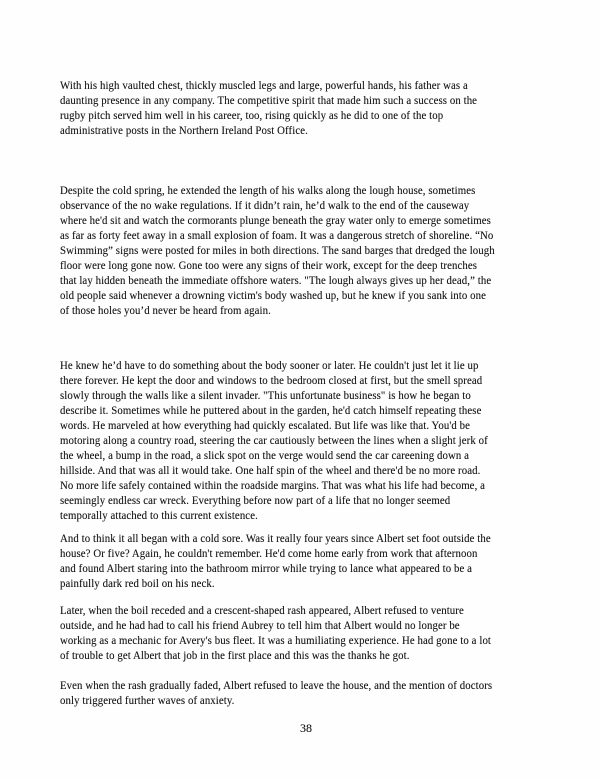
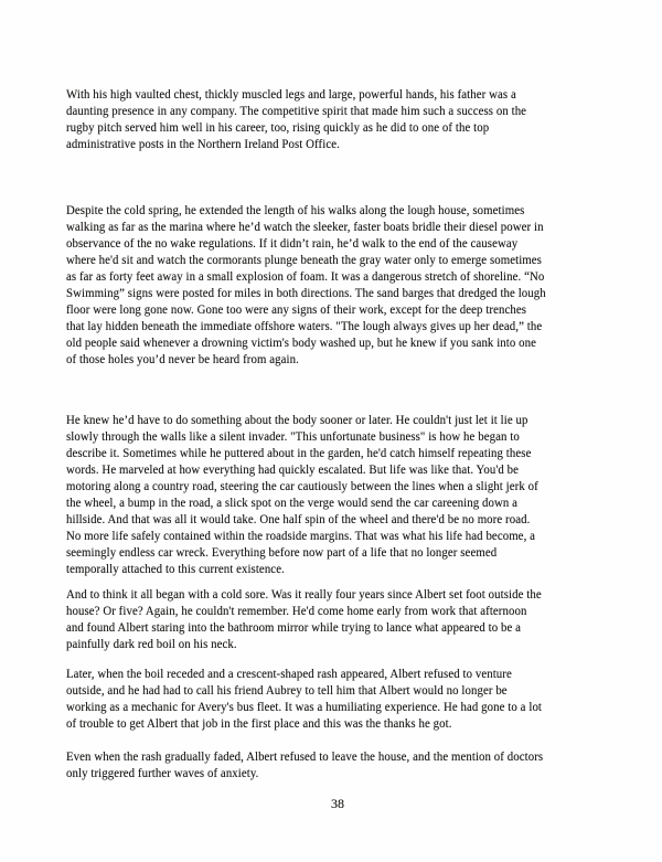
  With his high vaulted chest, thickly muscled legs and large, powerful hands, his father was a
  daunting presence in any company. The competitive spirit that made him such a success on the
  rugby pitch served him well in his career, too, rising quickly as he did to one of the top
  administrative posts in the Northern Ireland Post Office.
  Despite the cold spring, he extended the length of his walks along the lough house, sometimes
+ walking as far as the marina where he’d watch the sleeker, faster boats bridle their diesel power in
  observance of the no wake regulations. If it didn’t rain, he’d walk to the end of the causeway
  where he'd sit and watch the cormorants plunge beneath the gray water only to emerge sometimes
  as far as forty feet away in a small explosion of foam. It was a dangerous stretch of shoreline. “No
  Swimming” signs were posted for miles in both directions. The sand barges that dredged the lough
  floor were long gone now. Gone too were any signs of their work, except for the deep trenches
  that lay hidden beneath the immediate offshore waters. "The lough always gives up her dead,” the
  old people said whenever a drowning victim's body washed up, but he knew if you sank into one
  of those holes you’d never be heard from again.
  He knew he’d have to do something about the body sooner or later. He couldn't just let it lie up
- there forever. He kept the door and windows to the bedroom closed at first, but the smell spread
  slowly through the walls like a silent invader. "This unfortunate business" is how he began to
  describe it. Sometimes while he puttered about in the garden, he'd catch himself repeating these
  words. He marveled at how everything had quickly escalated. But life was like that. You'd be
  motoring along a country road, steering the car cautiously between the lines when a slight jerk of
  the wheel, a bump in the road, a slick spot on the verge would send the car careening down a
  hillside. And that was all it would take. One half spin of the wheel and there'd be no more road.
  No more life safely contained within the roadside margins. That was what his life had become, a
  seemingly endless car wreck. Everything before now part of a life that no longer seemed
  temporally attached to this current existence.
  And to think it all began with a cold sore. Was it really four years since Albert set foot outside the
  house? Or five? Again, he couldn't remember. He'd come home early from work that afternoon
  and found Albert staring into the bathroom mirror while trying to lance what appeared to be a
  painfully dark red boil on his neck.
  Later, when the boil receded and a crescent-shaped rash appeared, Albert refused to venture
  outside, and he had had to call his friend Aubrey to tell him that Albert would no longer be
  working as a mechanic for Avery's bus fleet. It was a humiliating experience. He had gone to a lot
  of trouble to get Albert that job in the first place and this was the thanks he got.
  Even when the rash gradually faded, Albert refused to leave the house, and the mention of doctors
  only triggered further waves of anxiety.
  38
